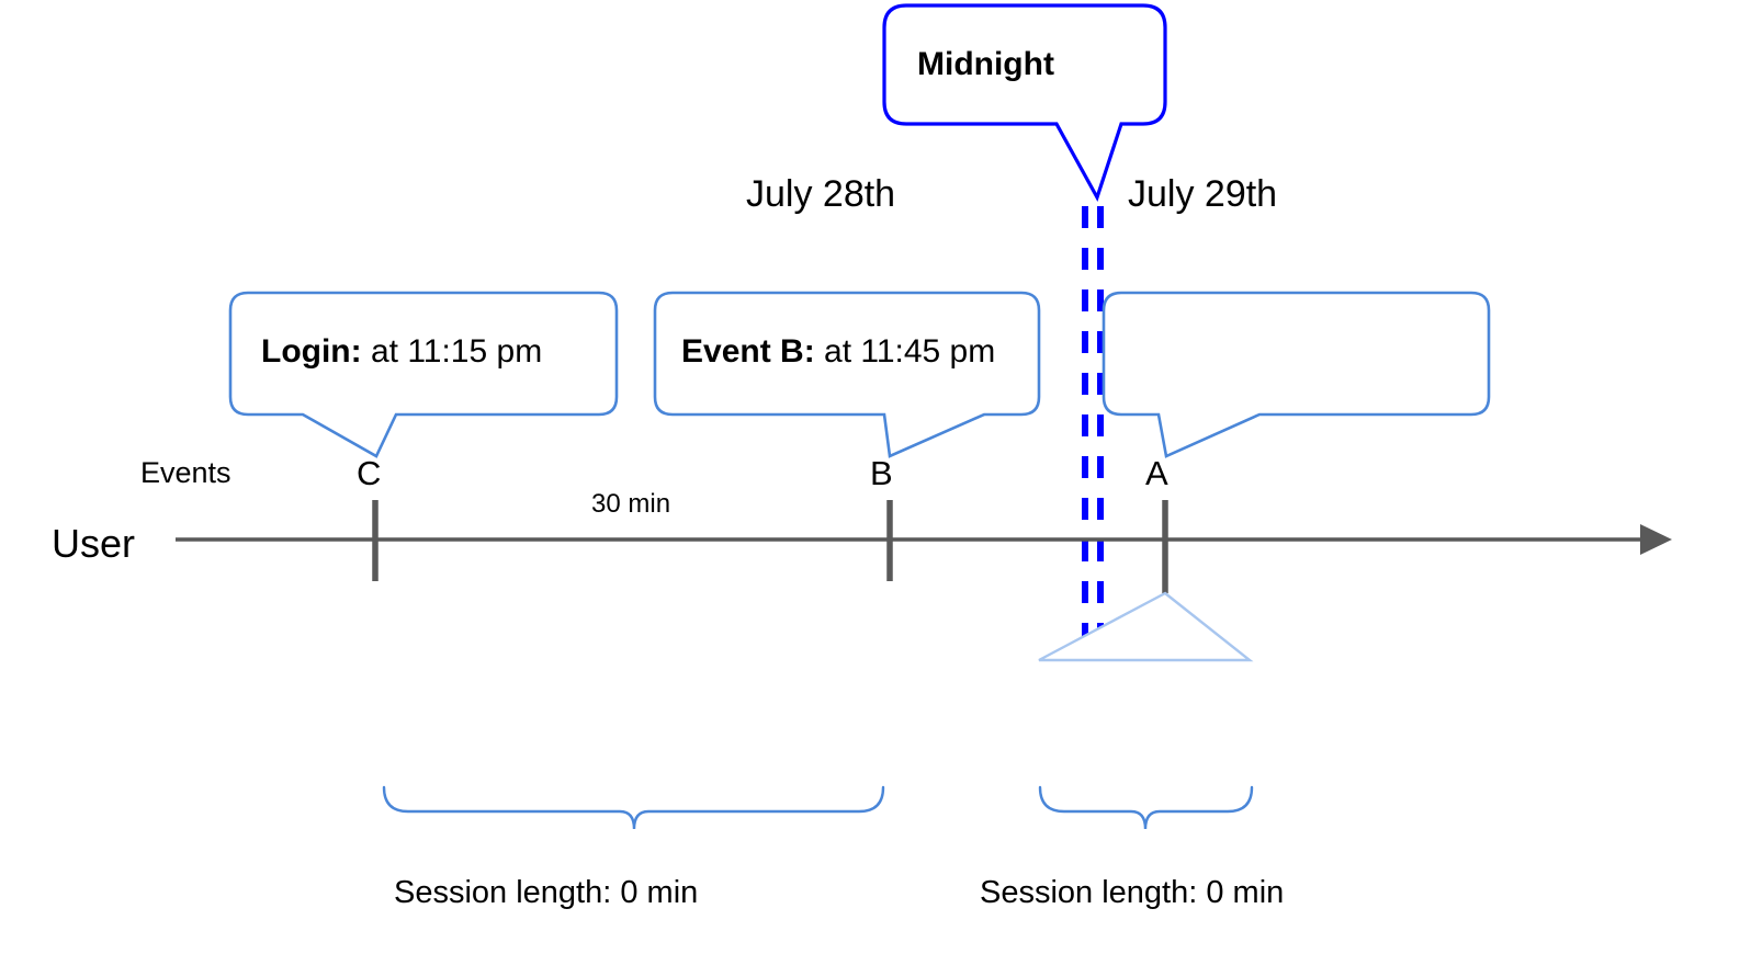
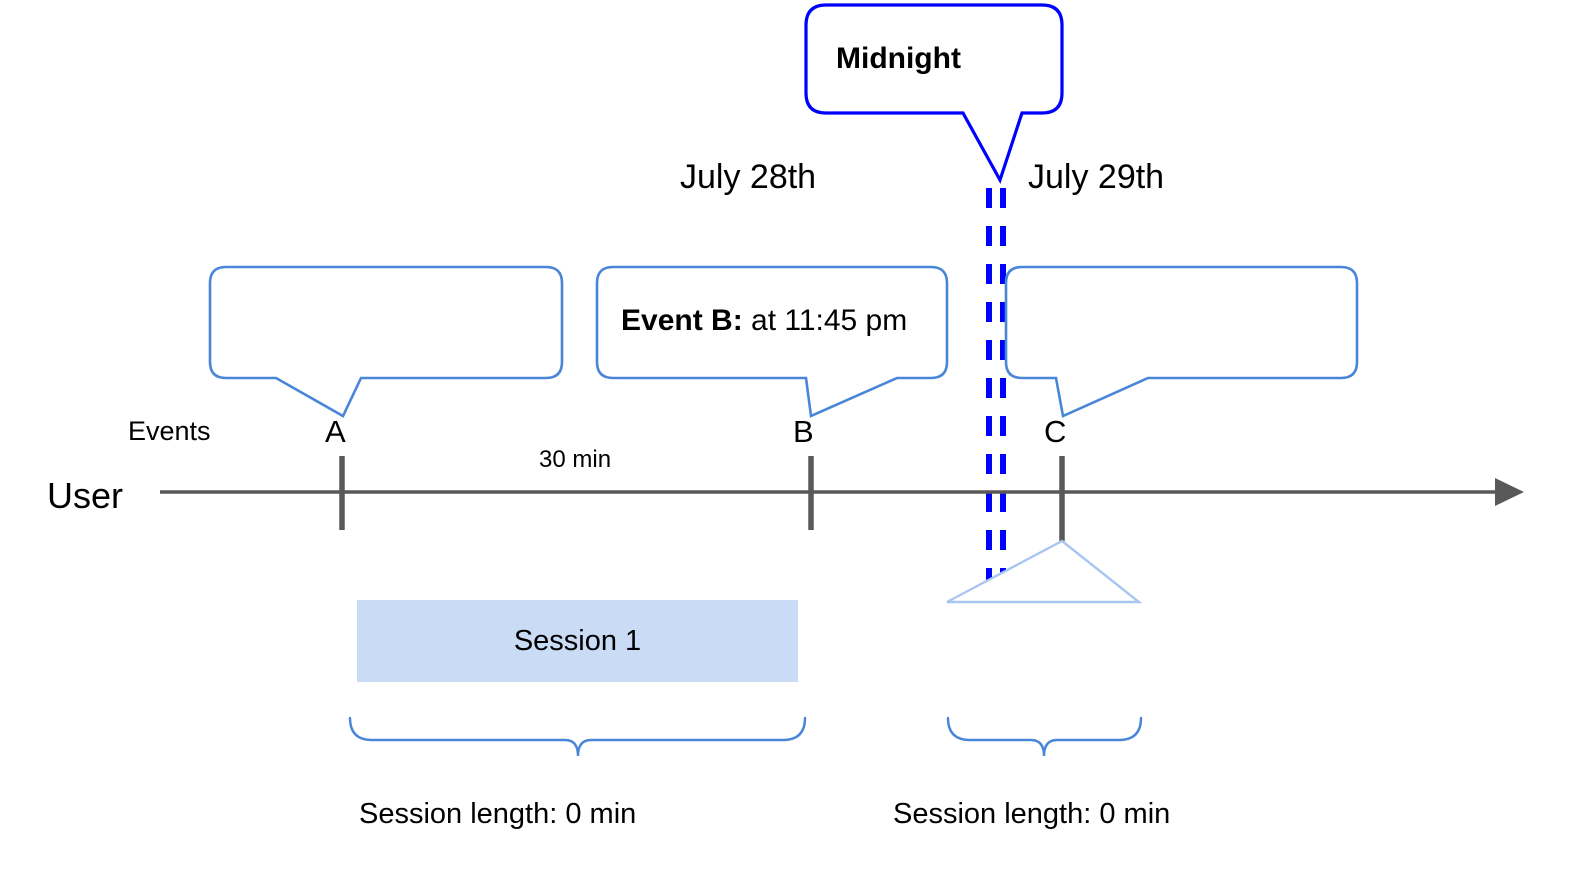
  Midnight
  July 28th
  July 29th
- Login: at 11:15 pm
  Event B: at 11:45 pm
  Events
  User
- C
+ A
  B
- A
+ C
  30 min
+ Session 1
  Session length: 0 min
  Session length: 0 min
